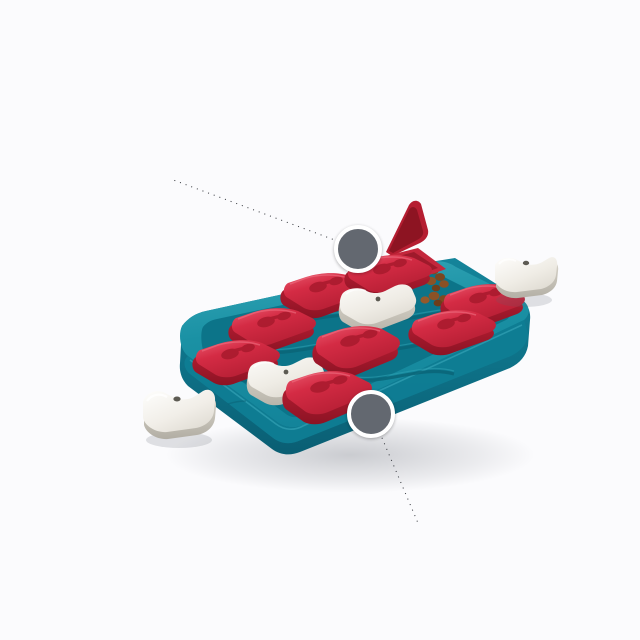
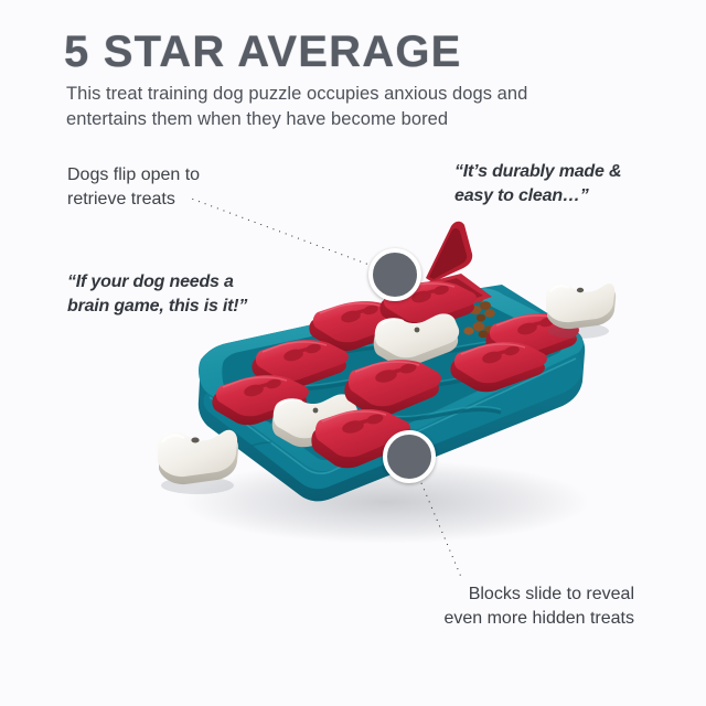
+ 5 STAR AVERAGE
+ This treat training dog puzzle occupies anxious dogs and entertains them when they have become bored
+ Dogs flip open to retrieve treats
+ “If your dog needs a brain game, this is it!”
+ “It’s durably made & easy to clean…”
+ Blocks slide to reveal even more hidden treats
